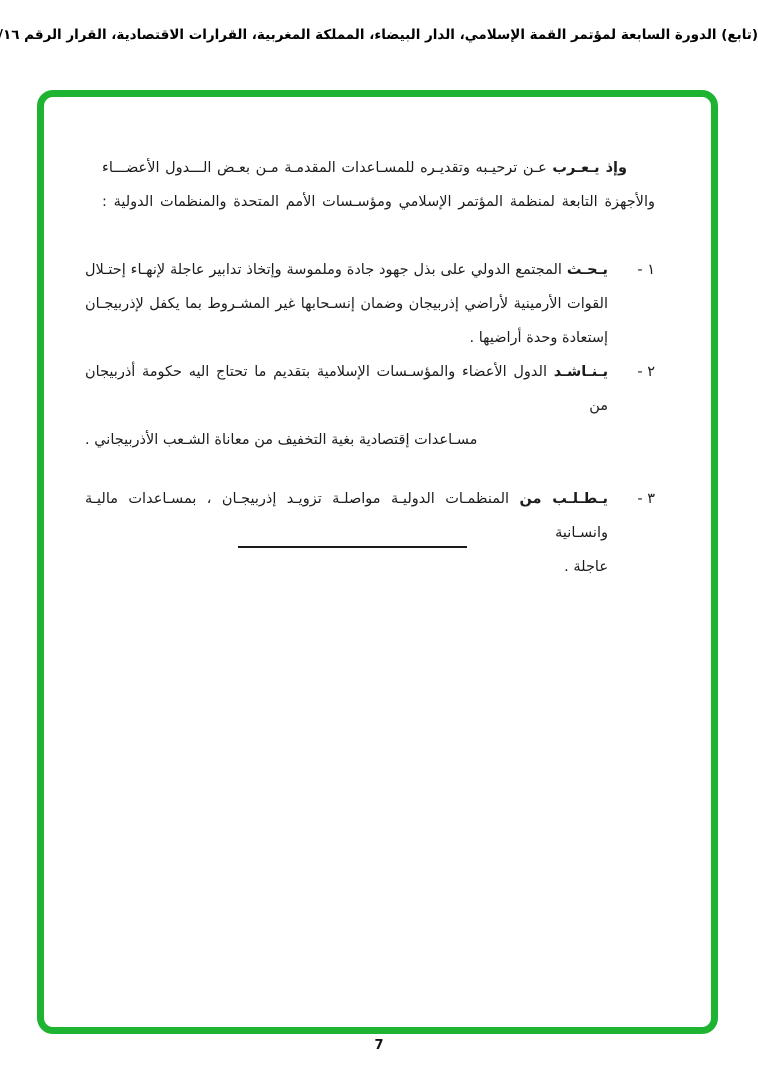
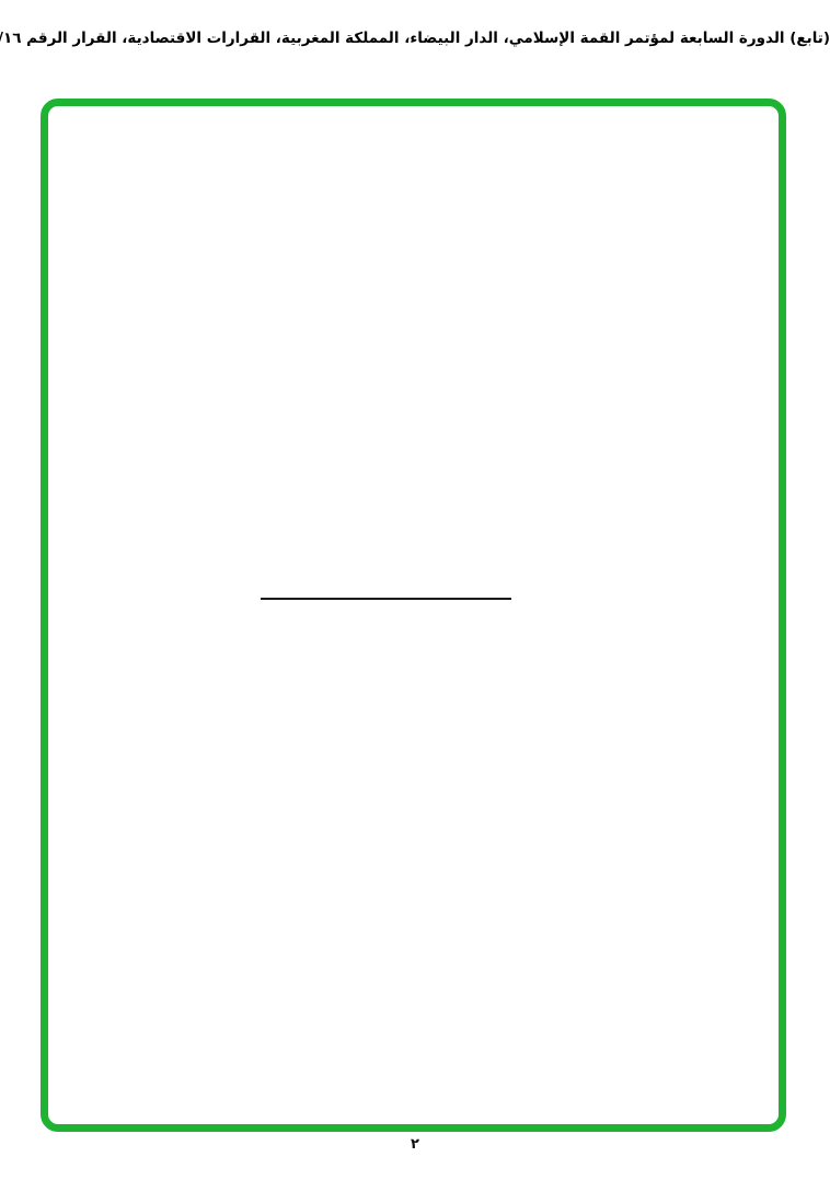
  (تابع) الدورة السابعة لمؤتمر القمة الإسلامي، الدار البيضاء، المملكة المغربية، القرارات الاقتصادية، القرار الرقم /١٦
- وإذ يـعـرب عـن ترحيـبه وتقديـره للمسـاعدات المقدمـة مـن بعـض الـــدول الأعضـــاء
- والأجهزة التابعة لمنظمة المؤتمر الإسلامي ومؤسـسات الأمم المتحدة والمنظمات الدولية :
- ١ -
- يـحـث المجتمع الدولي على بذل جهود جادة وملموسة وإتخاذ تدابير عاجلة لإنهـاء إحتـلال
- القوات الأرمينية لأراضي إذربيجان وضمان إنسـحابها غير المشـروط بما يكفل لإذربيجـان
- إستعادة وحدة أراضيها .
- ٢ -
- يـنـاشـد الدول الأعضاء والمؤسـسات الإسلامية بتقديم ما تحتاج اليه حكومة أذربيجان من
- مسـاعدات إقتصادية بغية التخفيف من معاناة الشـعب الأذربيجاني .
- ٣ -
- يـطـلـب من المنظمـات الدوليـة مواصلـة تزويـد إذربيجـان ، بمسـاعدات ماليـة وانسـانية
- عاجلة .
- 7
+ ٢
